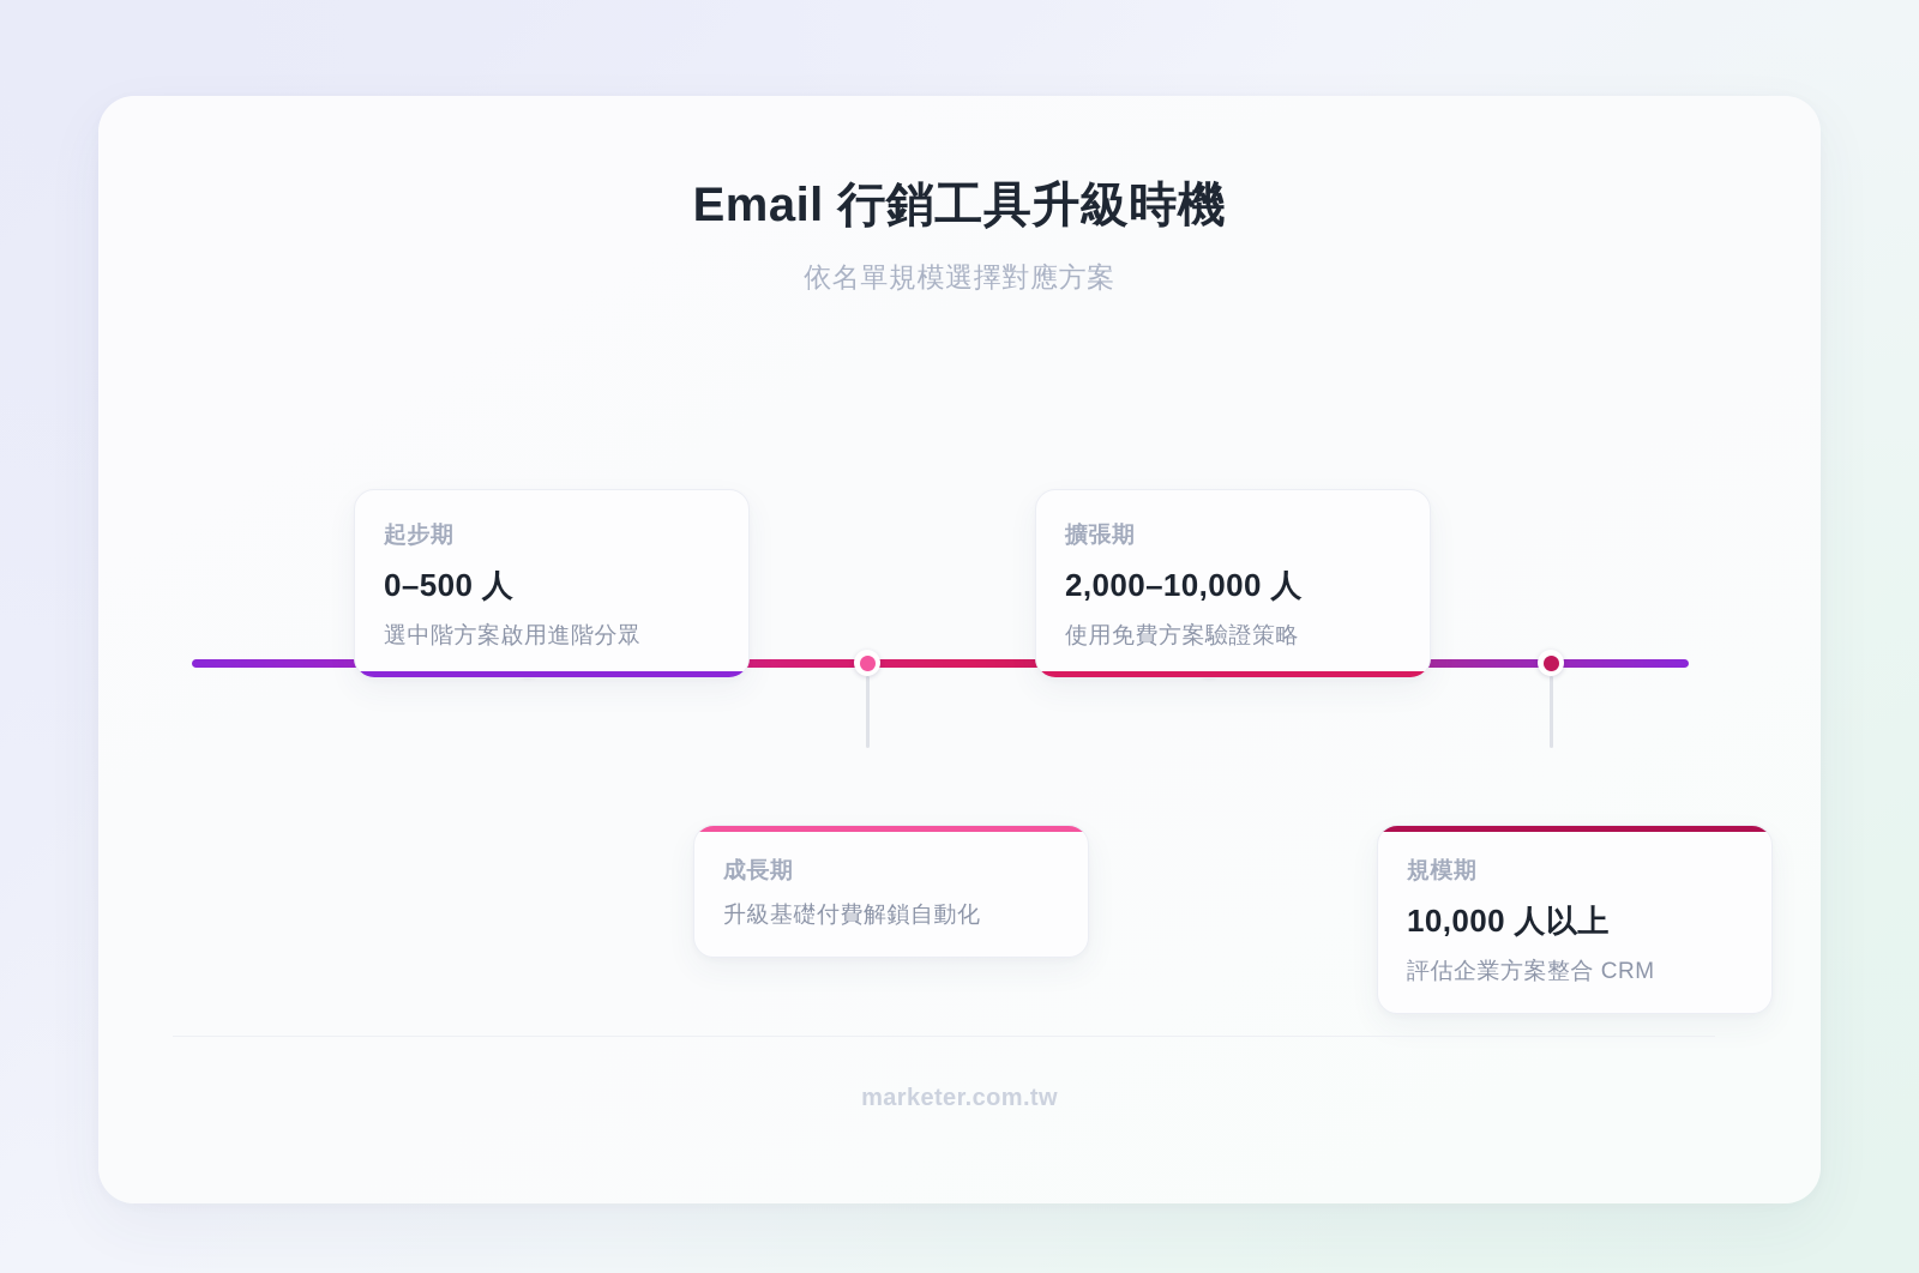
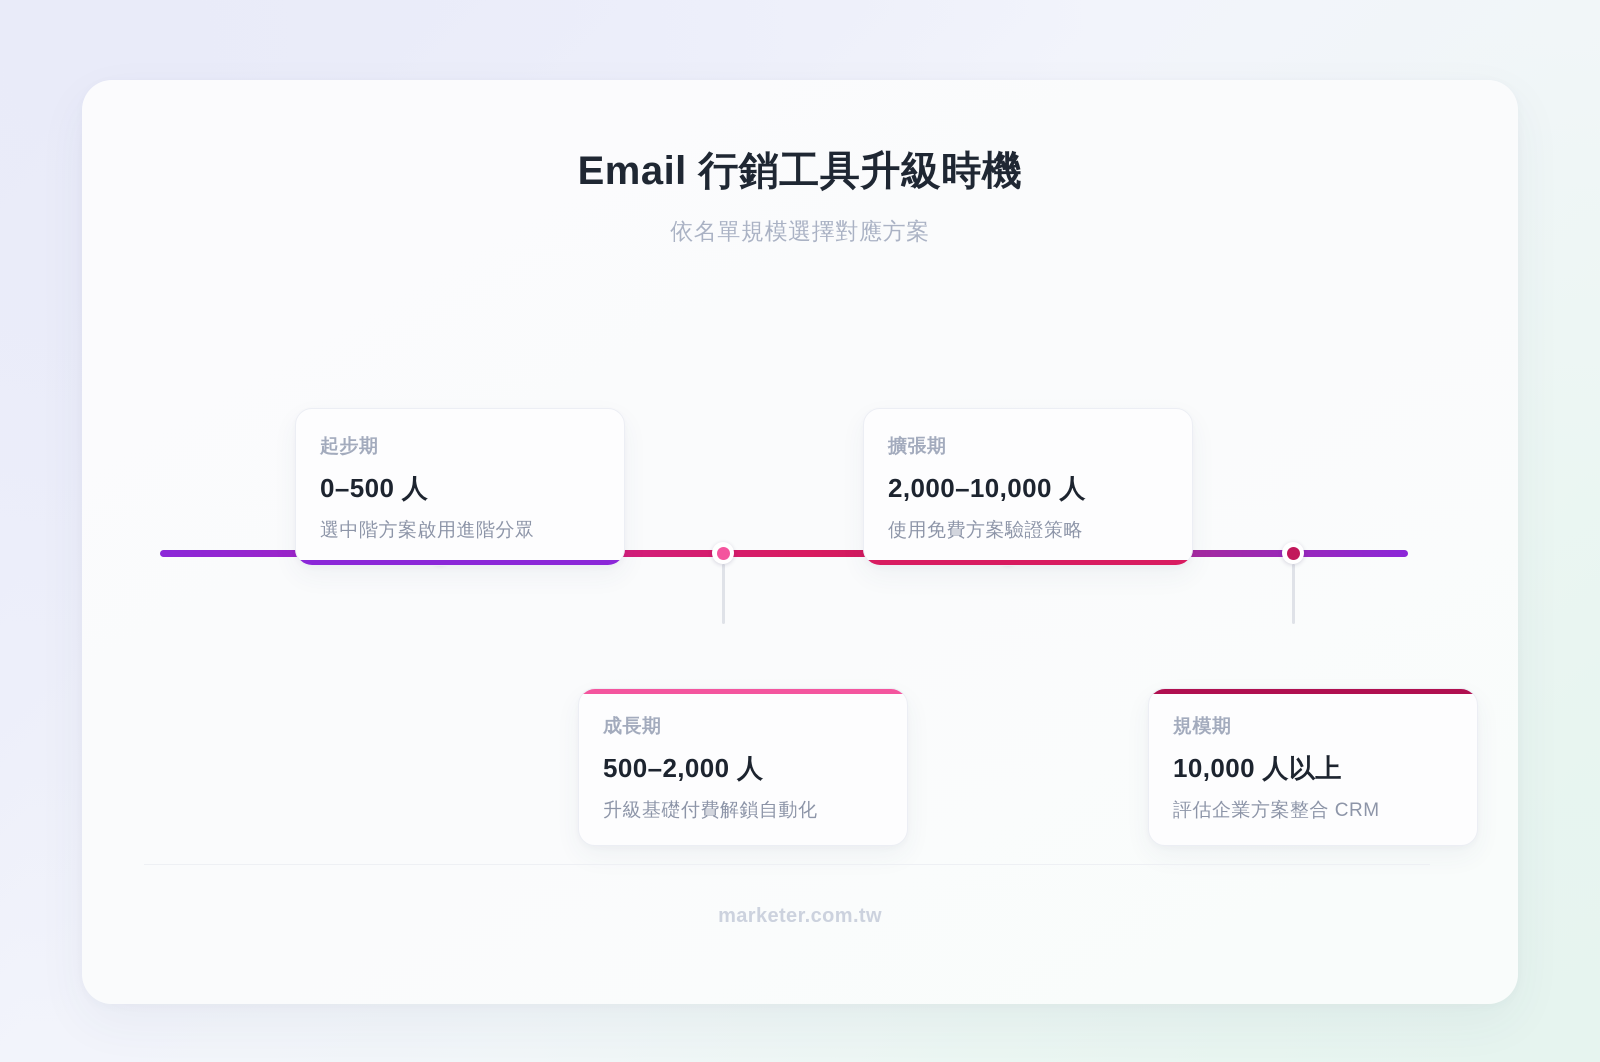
  Email 行銷工具升級時機
  依名單規模選擇對應方案
  起步期
  0–500 人
  選中階方案啟用進階分眾
  成長期
+ 500–2,000 人
  升級基礎付費解鎖自動化
  擴張期
  2,000–10,000 人
  使用免費方案驗證策略
  規模期
  10,000 人以上
  評估企業方案整合 CRM
  marketer.com.tw
